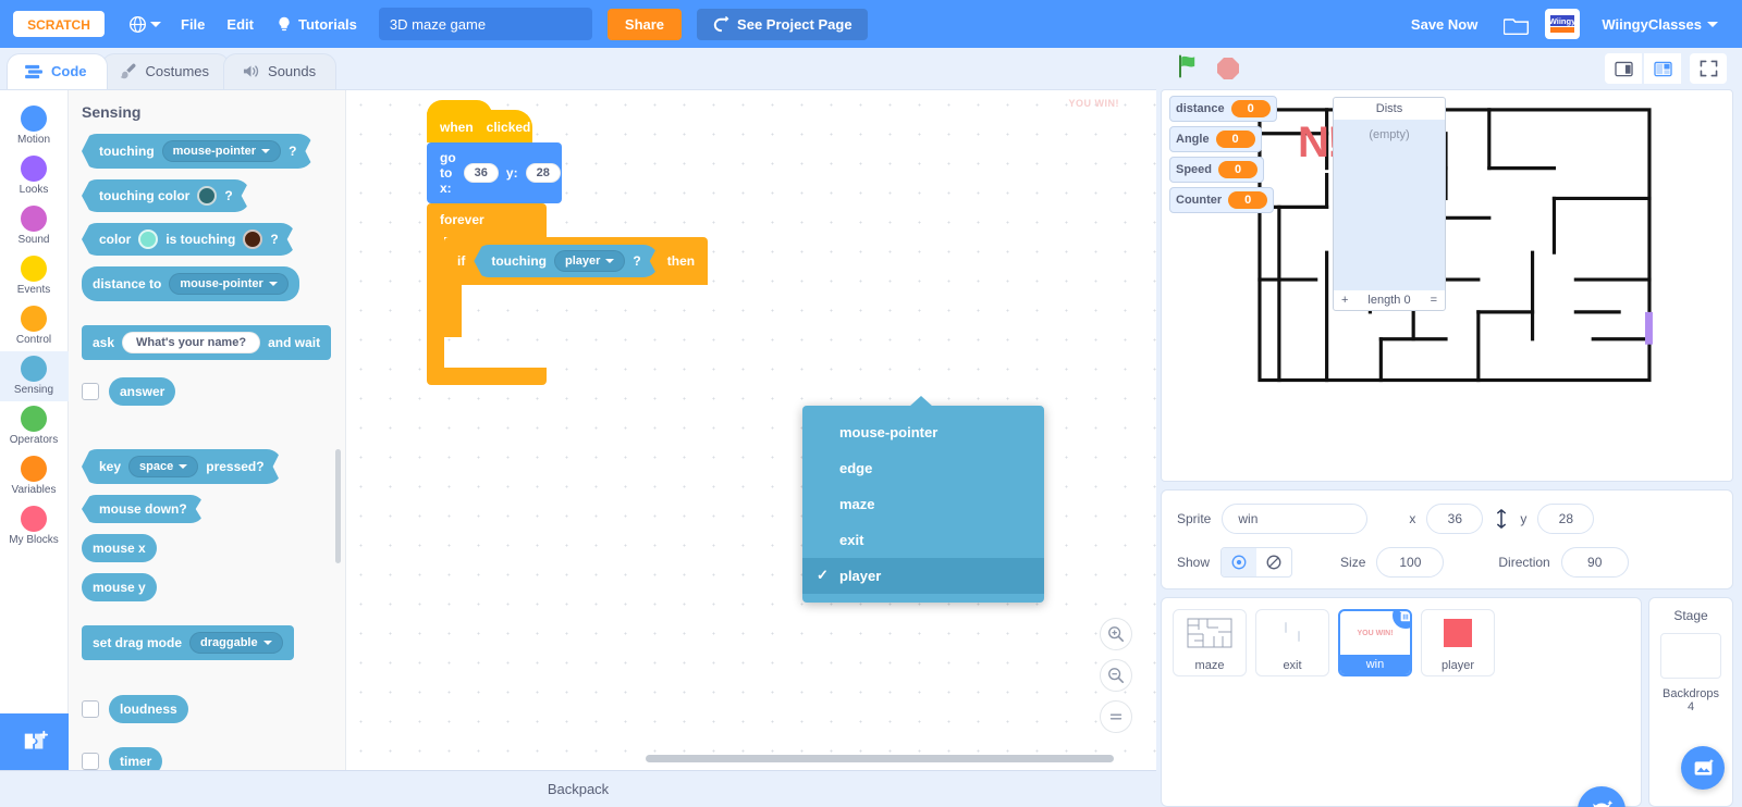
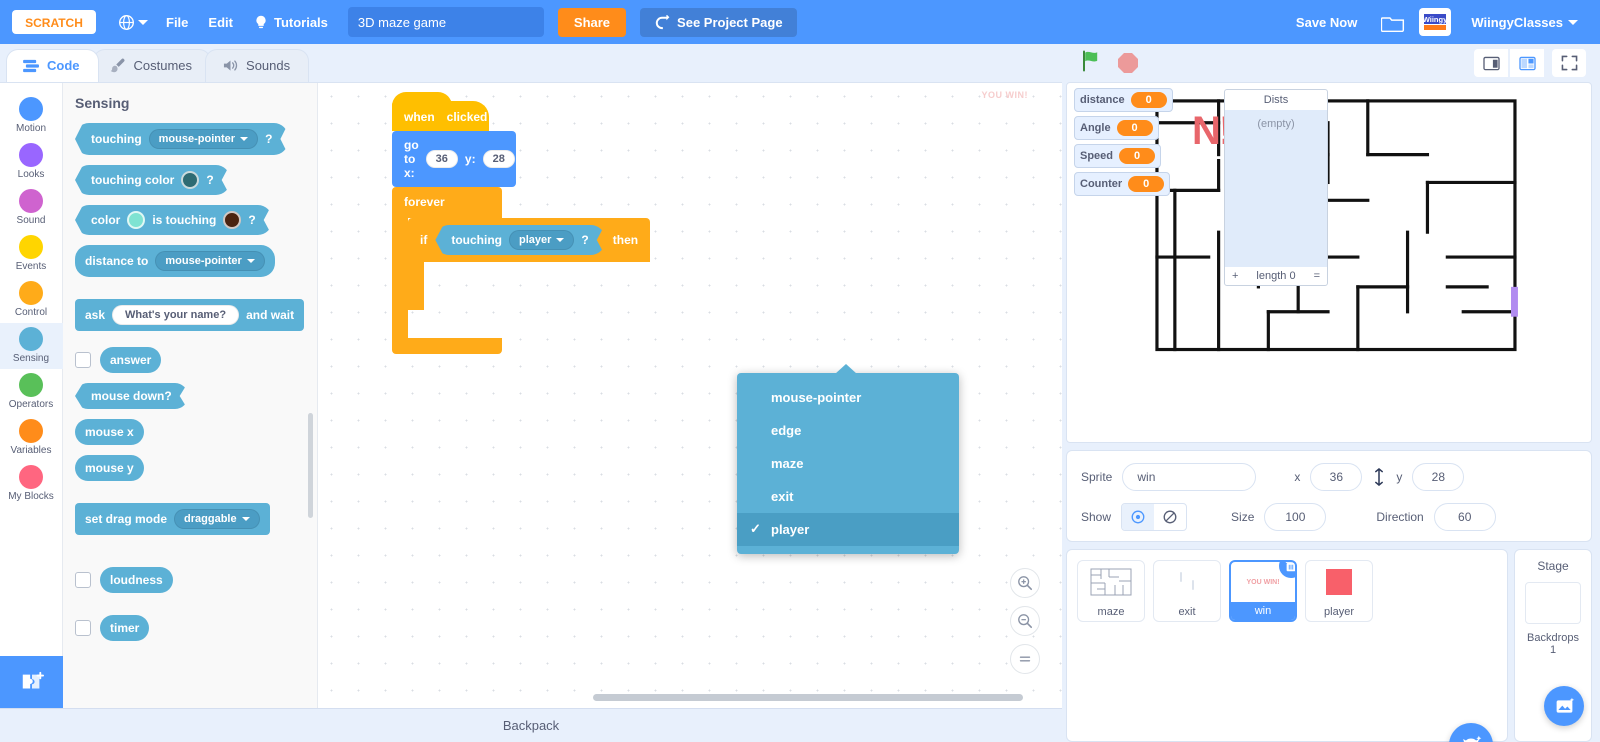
  SCRATCH
  File
  Edit
  Tutorials
  3D maze game
  Share
  See Project Page
  Save Now
  Wiingy
  WiingyClasses
  Code
  Costumes
  Sounds
  Motion
  Looks
  Sound
  Events
  Control
  Sensing
  Operators
  Variables
  My Blocks
  Sensing
  touching
  mouse-pointer
  ?
  touching color
  ?
  color
  is touching
  ?
  distance to
  mouse-pointer
  ask
  What's your name?
  and wait
  answer
- key
- space
- pressed?
  mouse down?
  mouse x
  mouse y
  set drag mode
  draggable
  loudness
  timer
  YOU WIN!
  when
  clicked
  go to x:
  36
  y:
  28
  forever
  if
  touching
  player
  ?
  then
  mouse-pointer
  edge
  maze
  exit
  ✓
  player
  Backpack
  distance
  0
  Angle
  0
  Speed
  0
  Counter
  0
  Dists
  (empty)
  +
  length 0
  =
  Sprite
  win
  x
  36
  y
  28
  Show
  Size
  100
  Direction
- 90
+ 60
  maze
  exit
  win
  player
  Stage
  Backdrops
- 4
+ 1
